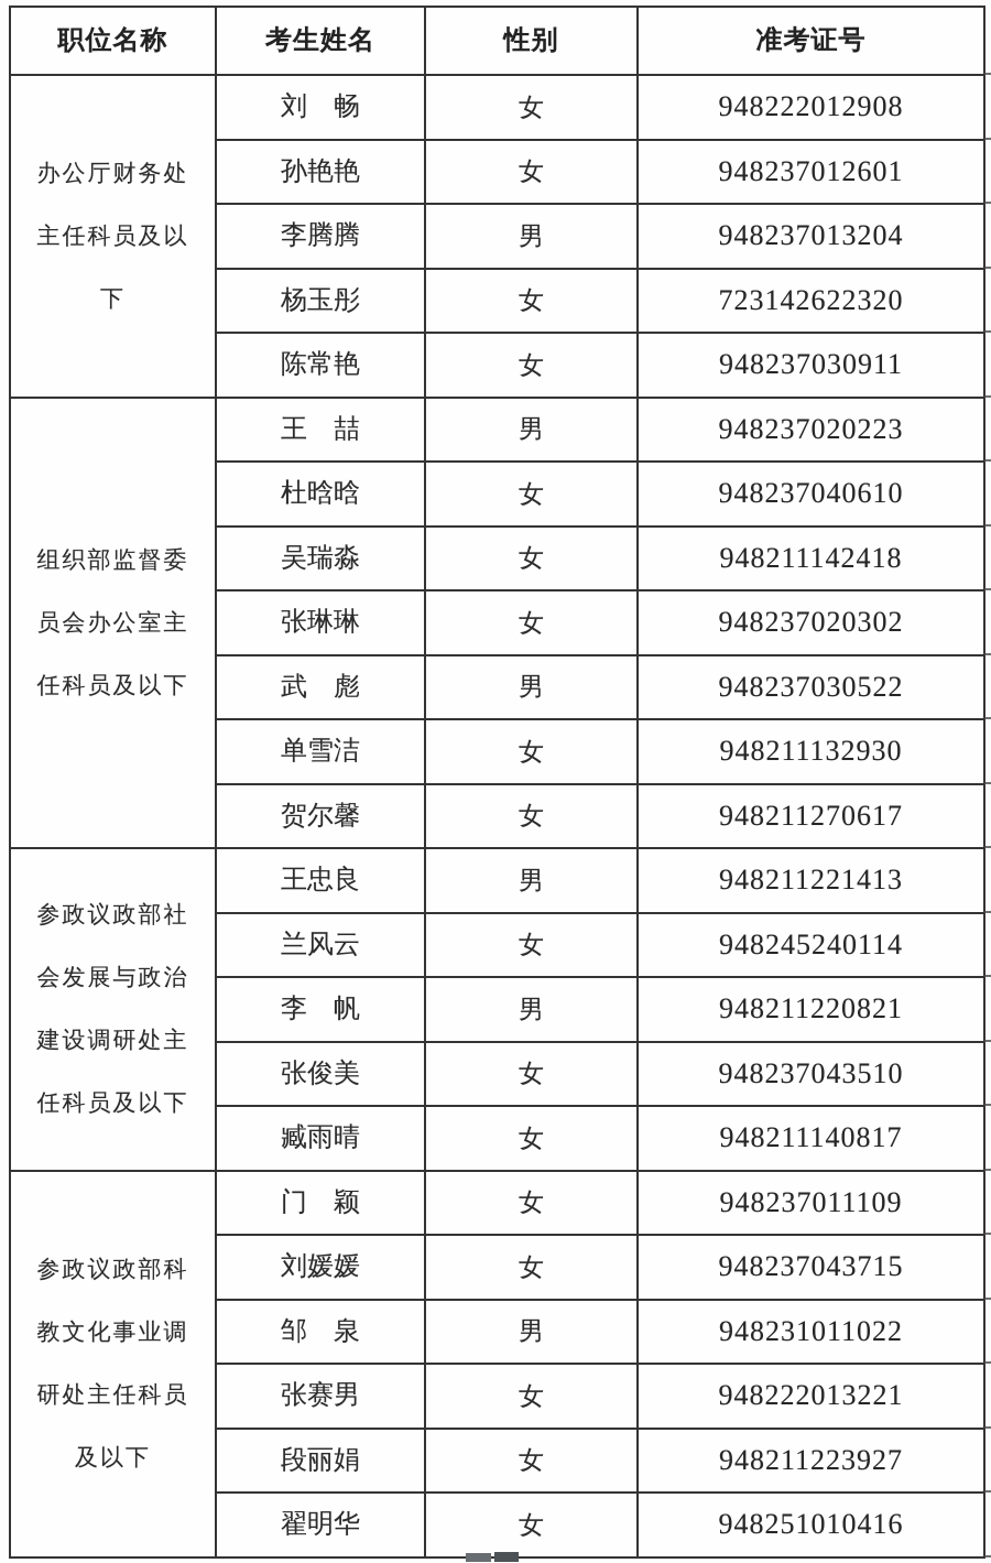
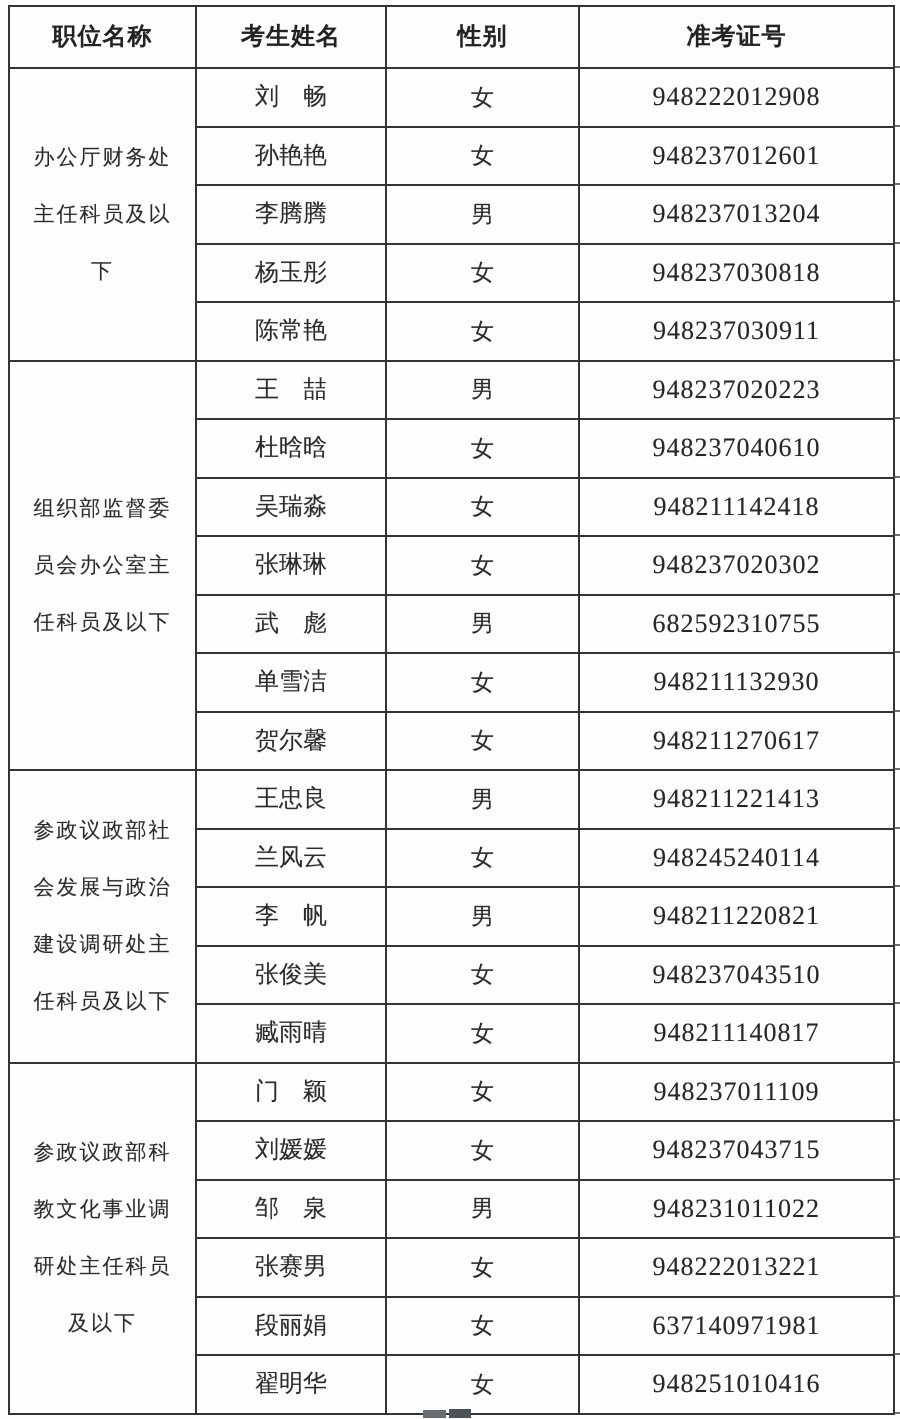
  职位名称	考生姓名	性别	准考证号
  办公厅财务处 主任科员及以 下	刘 畅	女	948222012908
  孙艳艳	女	948237012601
  李腾腾	男	948237013204
- 杨玉彤	女	723142622320
+ 杨玉彤	女	948237030818
  陈常艳	女	948237030911
  组织部监督委 员会办公室主 任科员及以下	王 喆	男	948237020223
  杜晗晗	女	948237040610
  吴瑞淼	女	948211142418
  张琳琳	女	948237020302
- 武 彪	男	948237030522
+ 武 彪	男	682592310755
  单雪洁	女	948211132930
  贺尔馨	女	948211270617
  参政议政部社 会发展与政治 建设调研处主 任科员及以下	王忠良	男	948211221413
  兰风云	女	948245240114
  李 帆	男	948211220821
  张俊美	女	948237043510
  臧雨晴	女	948211140817
  参政议政部科 教文化事业调 研处主任科员 及以下	门 颖	女	948237011109
  刘媛媛	女	948237043715
  邹 泉	男	948231011022
  张赛男	女	948222013221
- 段丽娟	女	948211223927
+ 段丽娟	女	637140971981
  翟明华	女	948251010416
